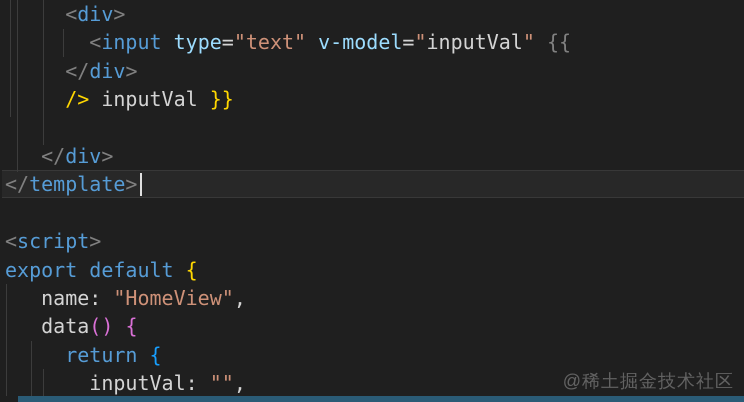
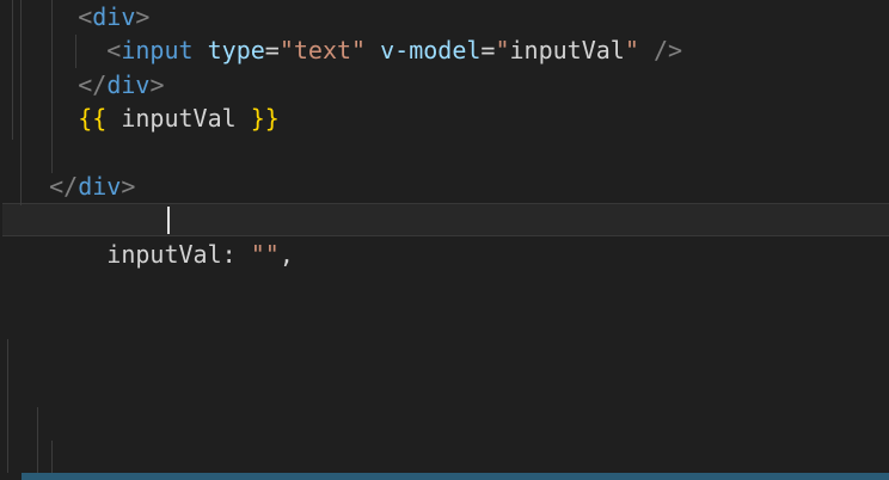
  <div>
- <input type="text" v-model="inputVal" {{
+ <input type="text" v-model="inputVal" />
  </div>
- /> inputVal }}
+ {{ inputVal }}
  </div>
- </template>
- <script>
- export default {
- name: "HomeView",
- data() {
- return {
  inputVal: "",
- @稀土掘金技术社区
